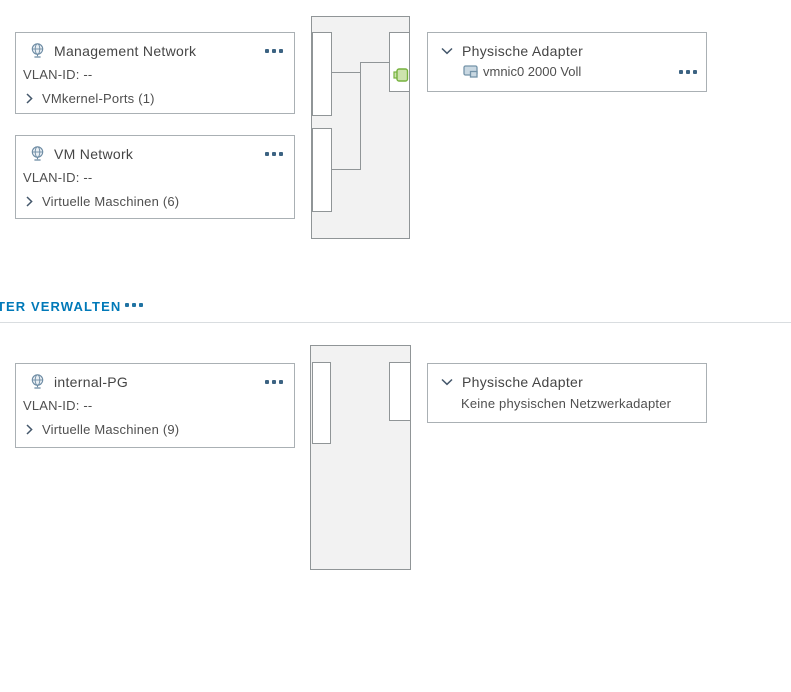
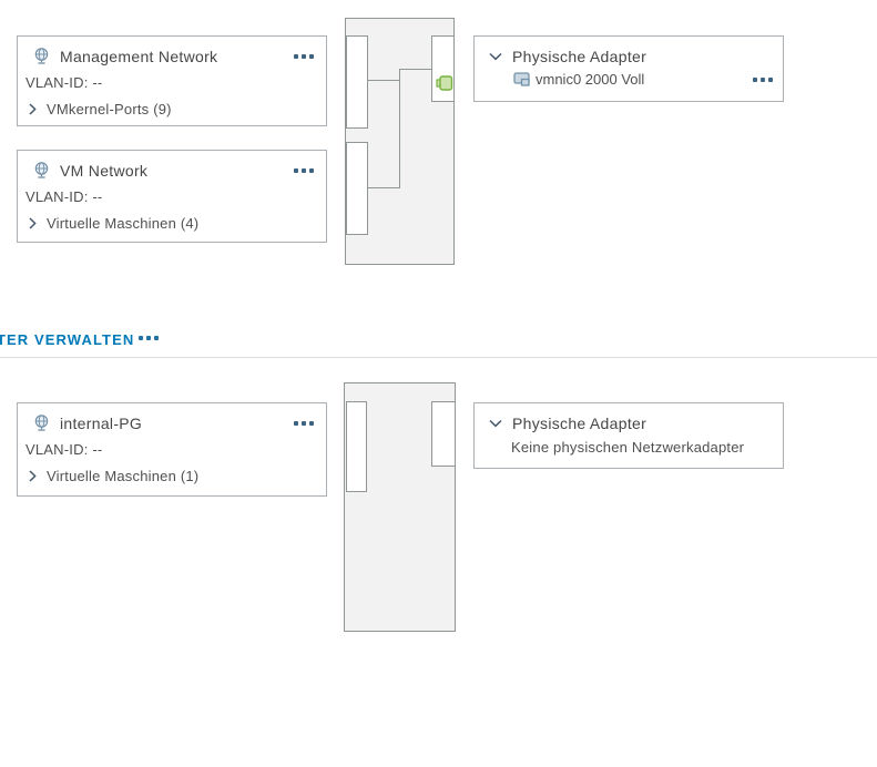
  Management Network
  VLAN-ID: --
- VMkernel-Ports (1)
+ VMkernel-Ports (9)
  VM Network
  VLAN-ID: --
- Virtuelle Maschinen (6)
+ Virtuelle Maschinen (4)
  Physische Adapter
  vmnic0 2000 Voll
  TER VERWALTEN
  internal-PG
  VLAN-ID: --
- Virtuelle Maschinen (9)
+ Virtuelle Maschinen (1)
  Physische Adapter
  Keine physischen Netzwerkadapter
